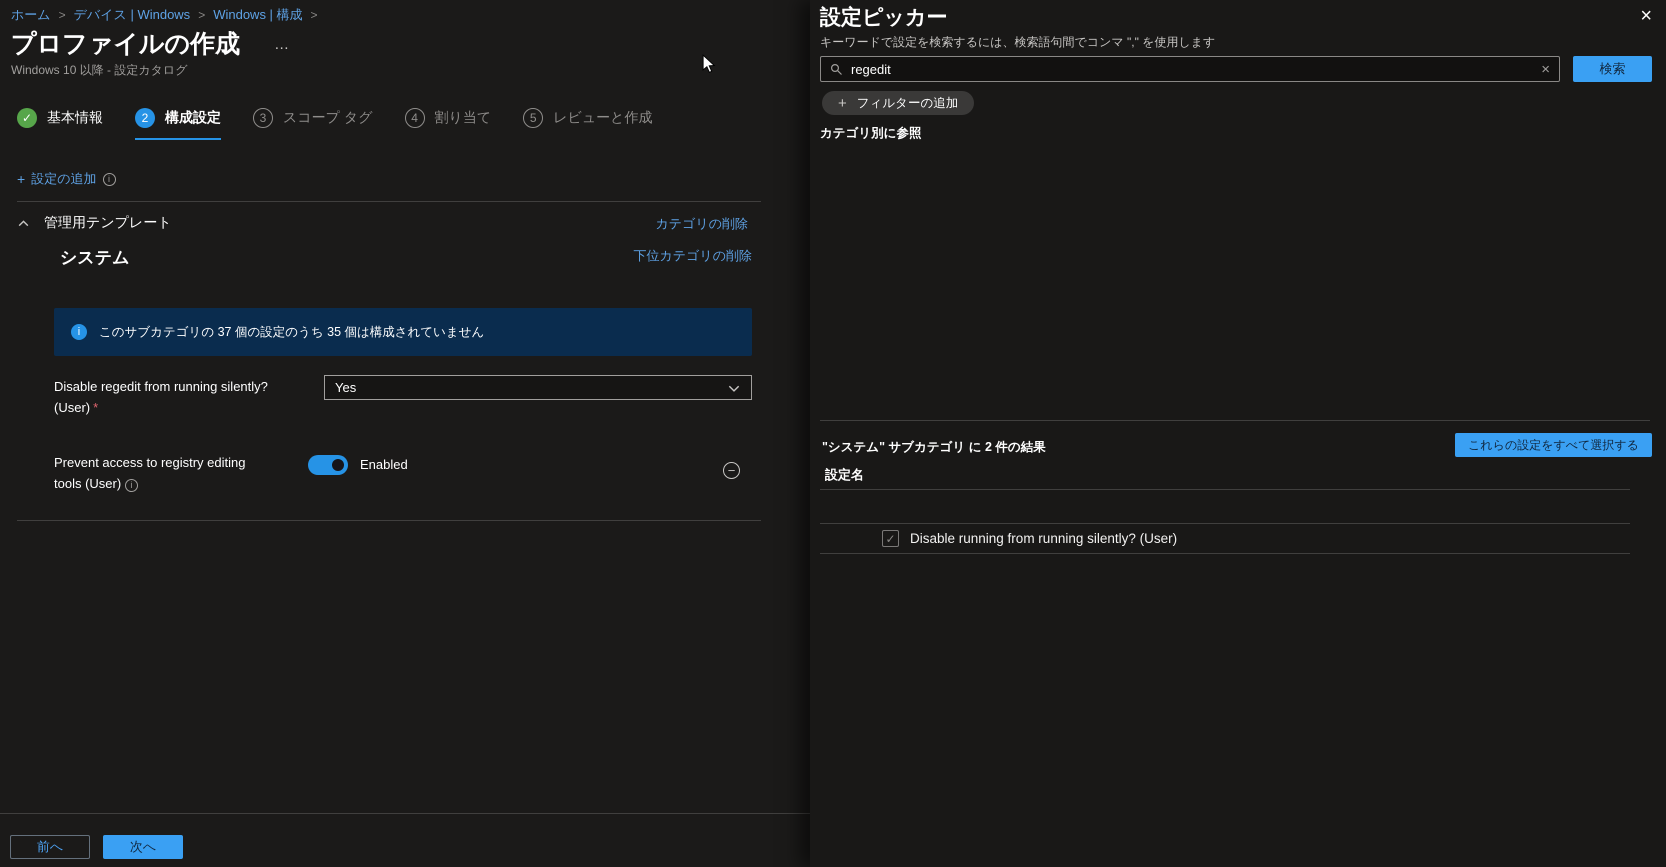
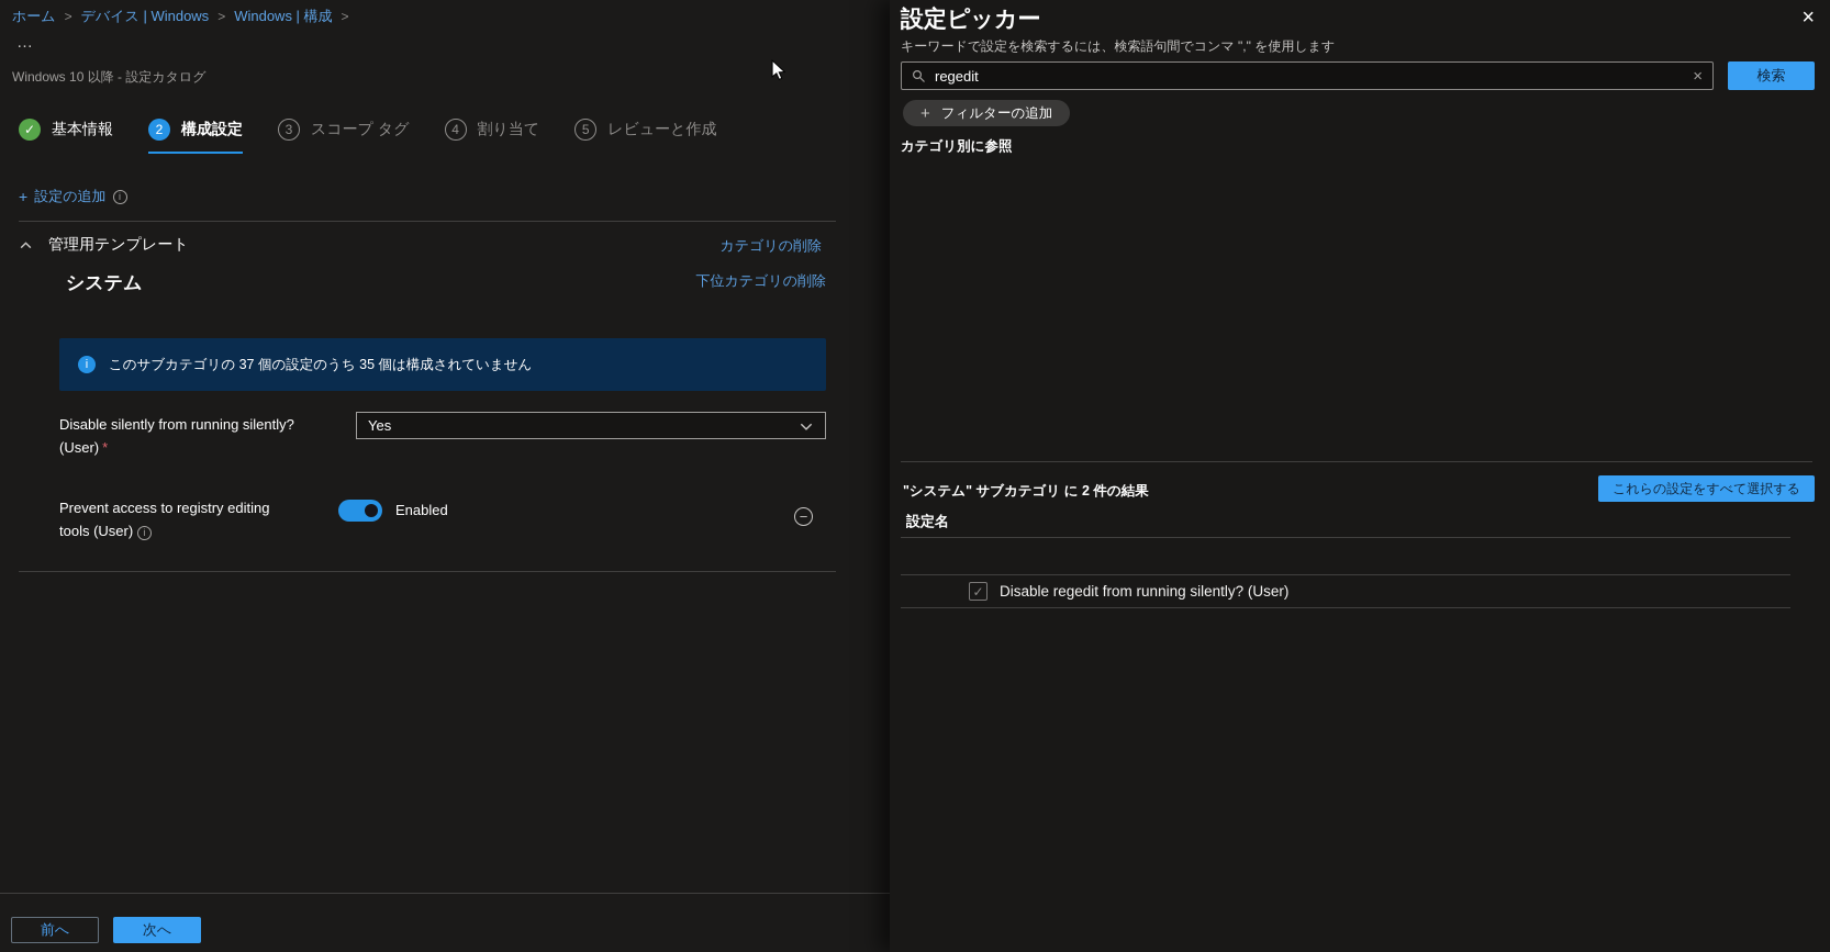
  ホーム > デバイス | Windows > Windows | 構成 >
- プロファイルの作成
  …
  Windows 10 以降 - 設定カタログ
  基本情報
  2
  構成設定
  3
  スコープ タグ
  4
  割り当て
  5
  レビューと作成
  設定の追加
  管理用テンプレート
  カテゴリの削除
  システム
  下位カテゴリの削除
  このサブカテゴリの 37 個の設定のうち 35 個は構成されていません
- Disable regedit from running silently?
+ Disable silently from running silently?
  (User) *
  Yes
  Prevent access to registry editing
  tools (User)
  Enabled
  前へ
  次へ
  ×
  設定ピッカー
  キーワードで設定を検索するには、検索語句間でコンマ "," を使用します
  regedit
  ×
  検索
  フィルターの追加
  カテゴリ別に参照
  "システム" サブカテゴリ に 2 件の結果
  これらの設定をすべて選択する
  設定名
- Disable running from running silently? (User)
+ Disable regedit from running silently? (User)
